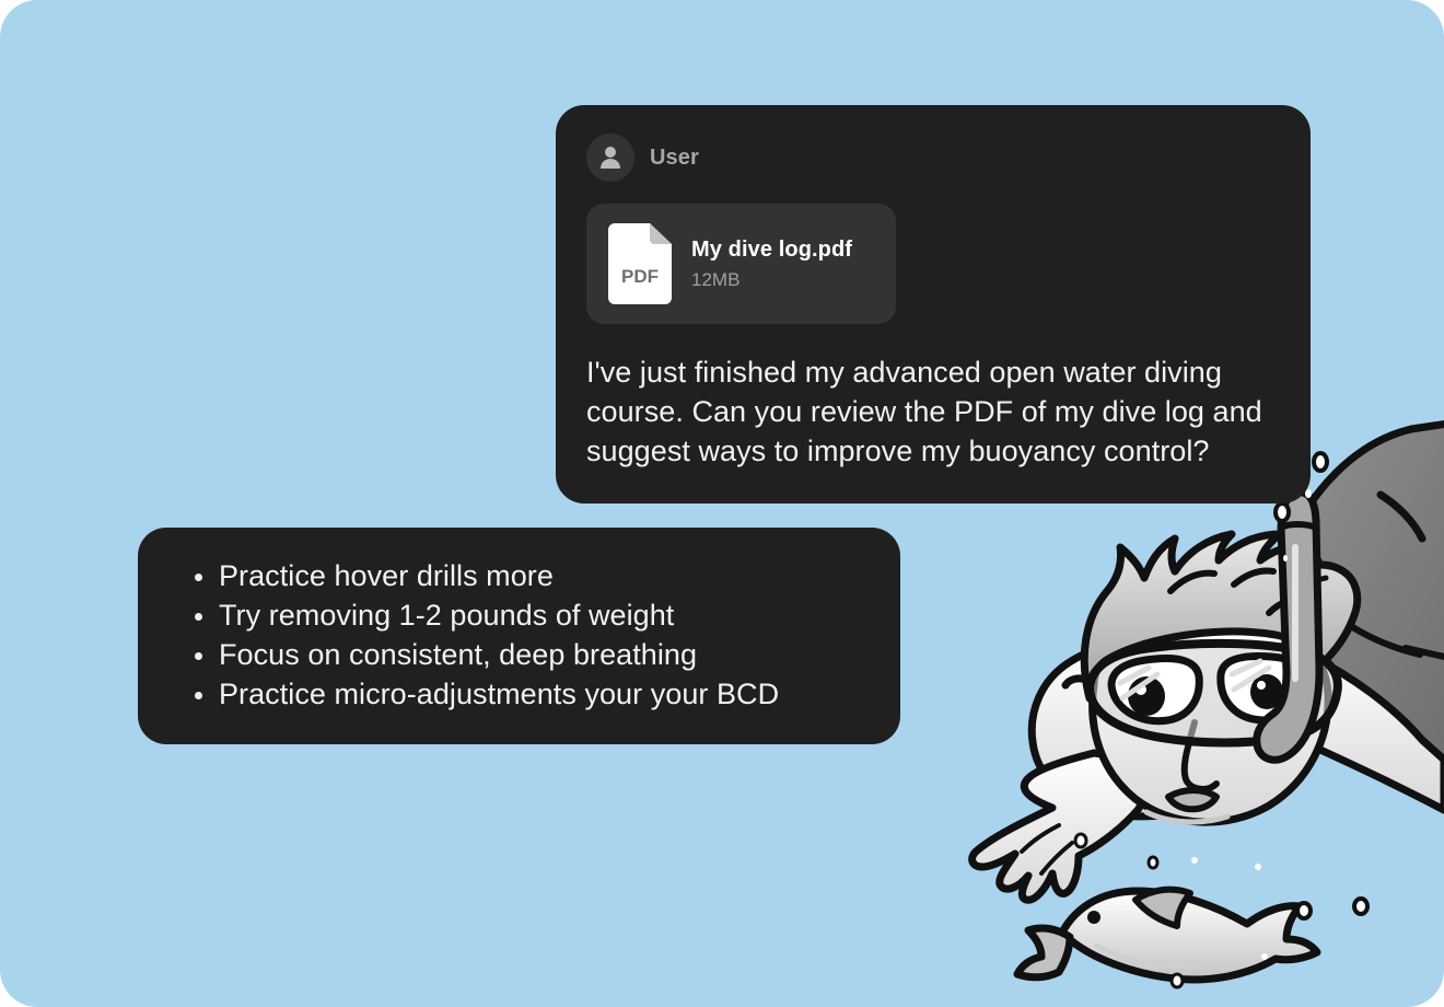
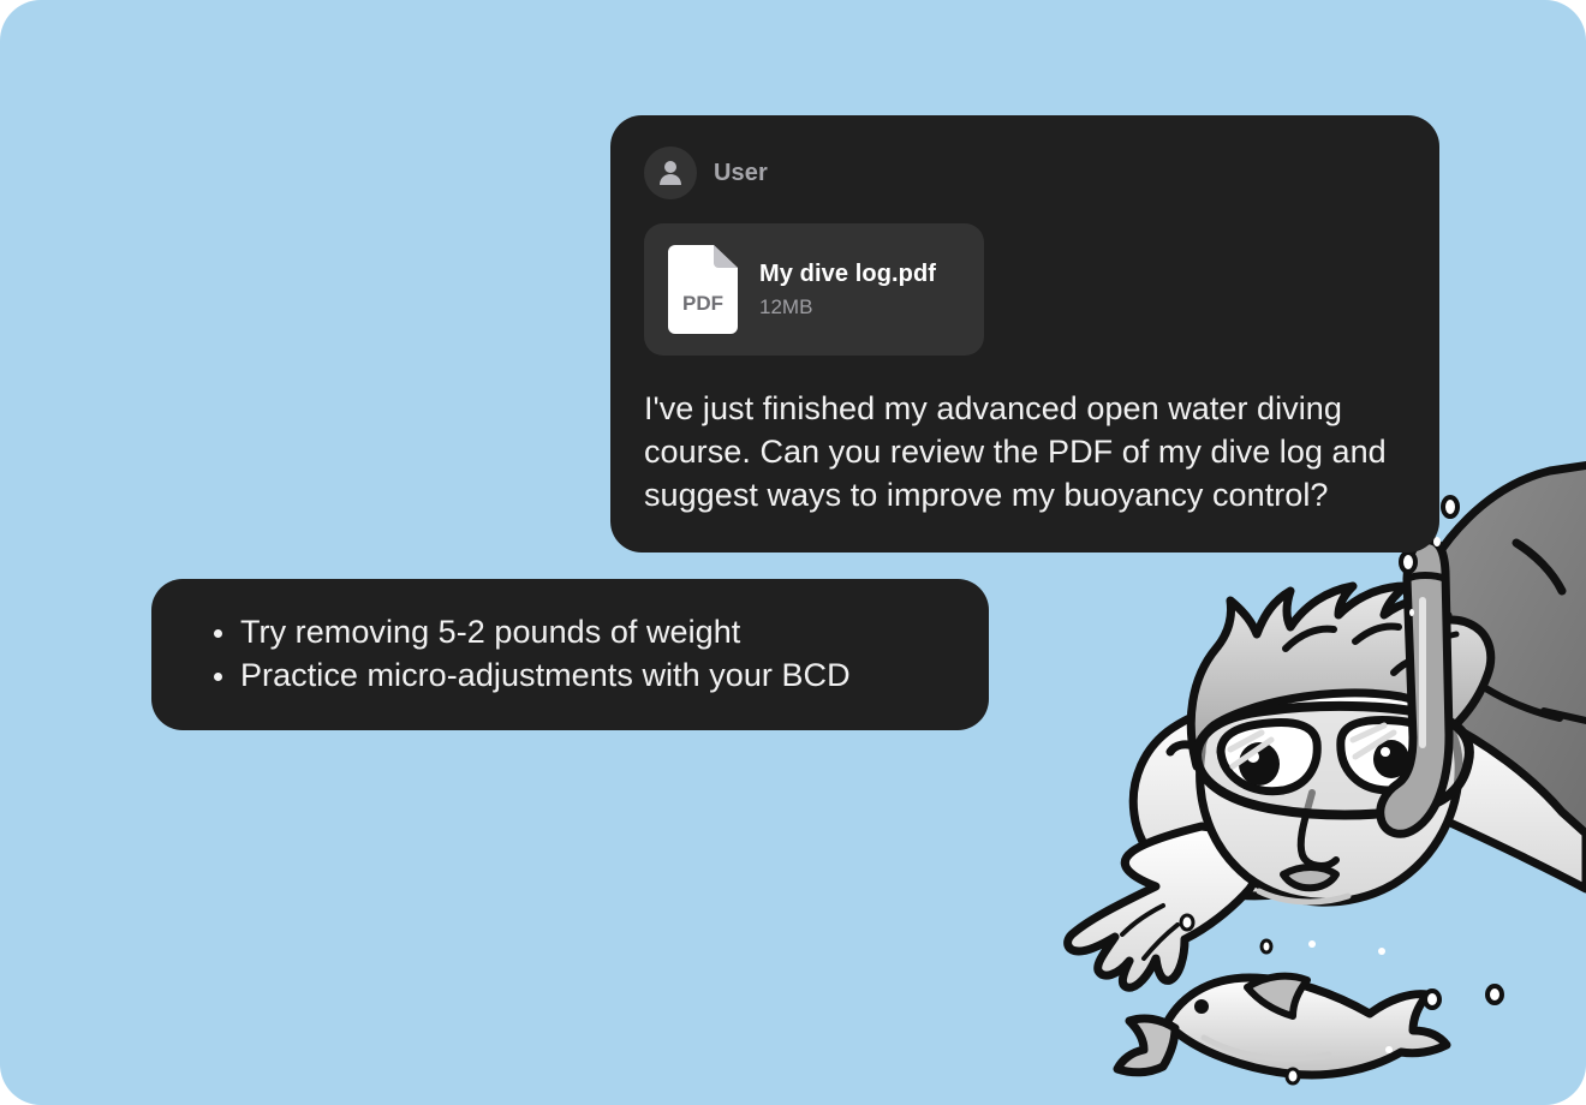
  User
  PDF
  My dive log.pdf
  12MB
  I've just finished my advanced open water diving course. Can you review the PDF of my dive log and suggest ways to improve my buoyancy control?
- Practice hover drills more
- Try removing 1-2 pounds of weight
+ Try removing 5-2 pounds of weight
- Focus on consistent, deep breathing
- Practice micro-adjustments your your BCD
+ Practice micro-adjustments with your BCD
